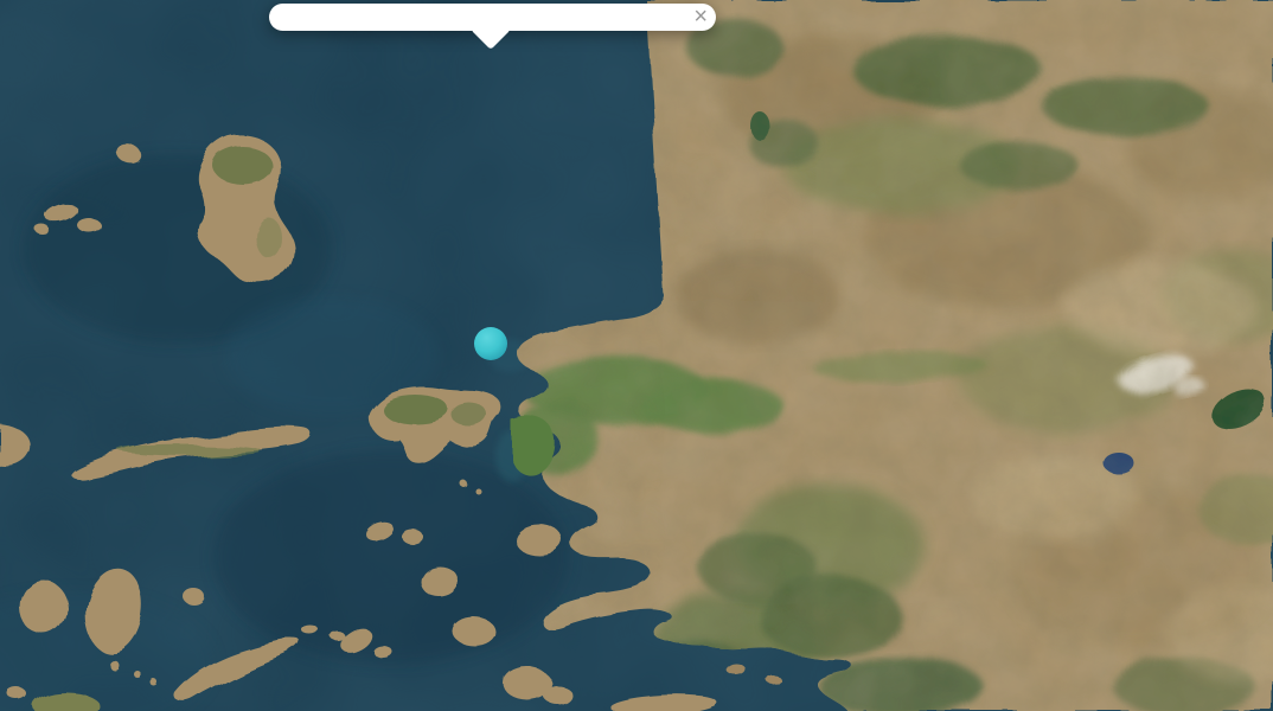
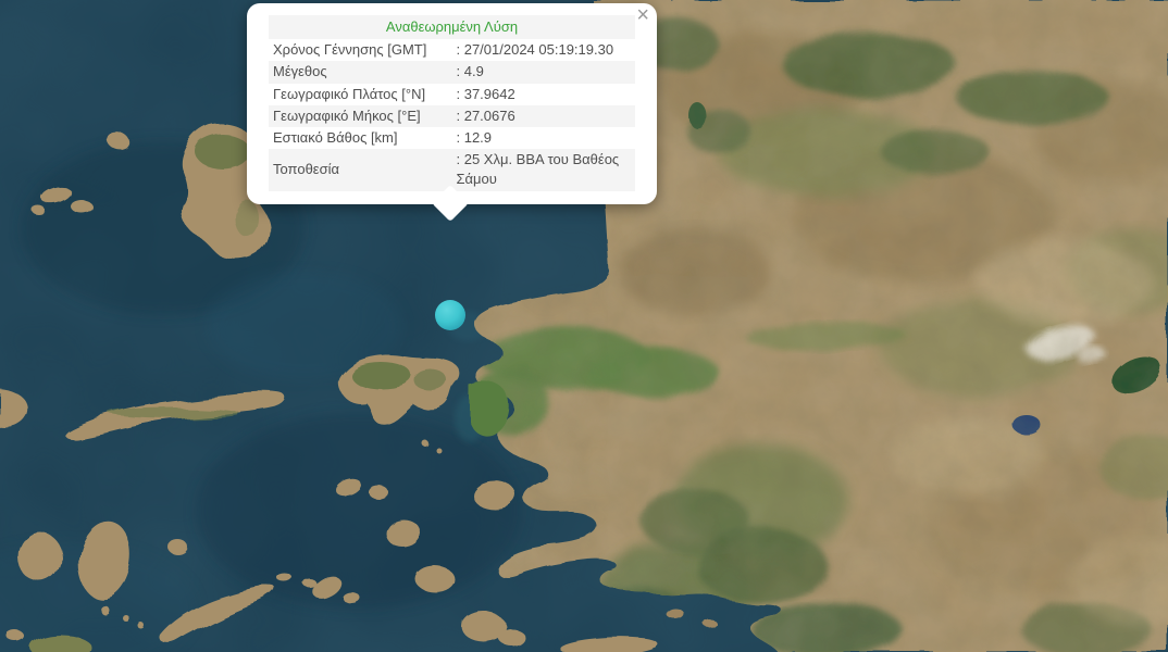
  ×
+ Αναθεωρημένη Λύση
+ Χρόνος Γέννησης [GMT]	: 27/01/2024 05:19:19.30
+ Μέγεθος	: 4.9
+ Γεωγραφικό Πλάτος [°N]	: 37.9642
+ Γεωγραφικό Μήκος [°E]	: 27.0676
+ Εστιακό Βάθος [km]	: 12.9
+ Τοποθεσία	: 25 Χλμ. ΒΒΑ του Βαθέος Σάμου
